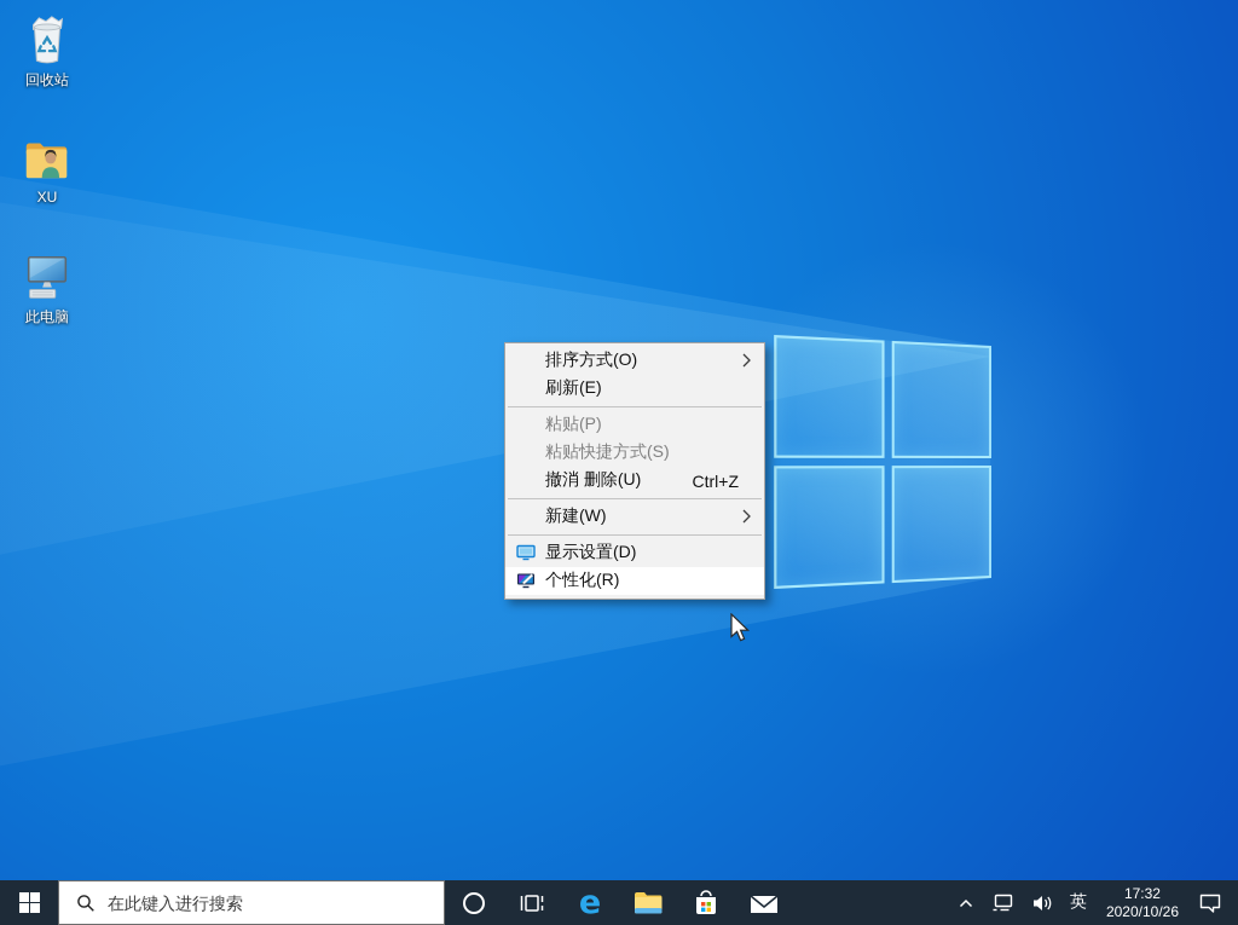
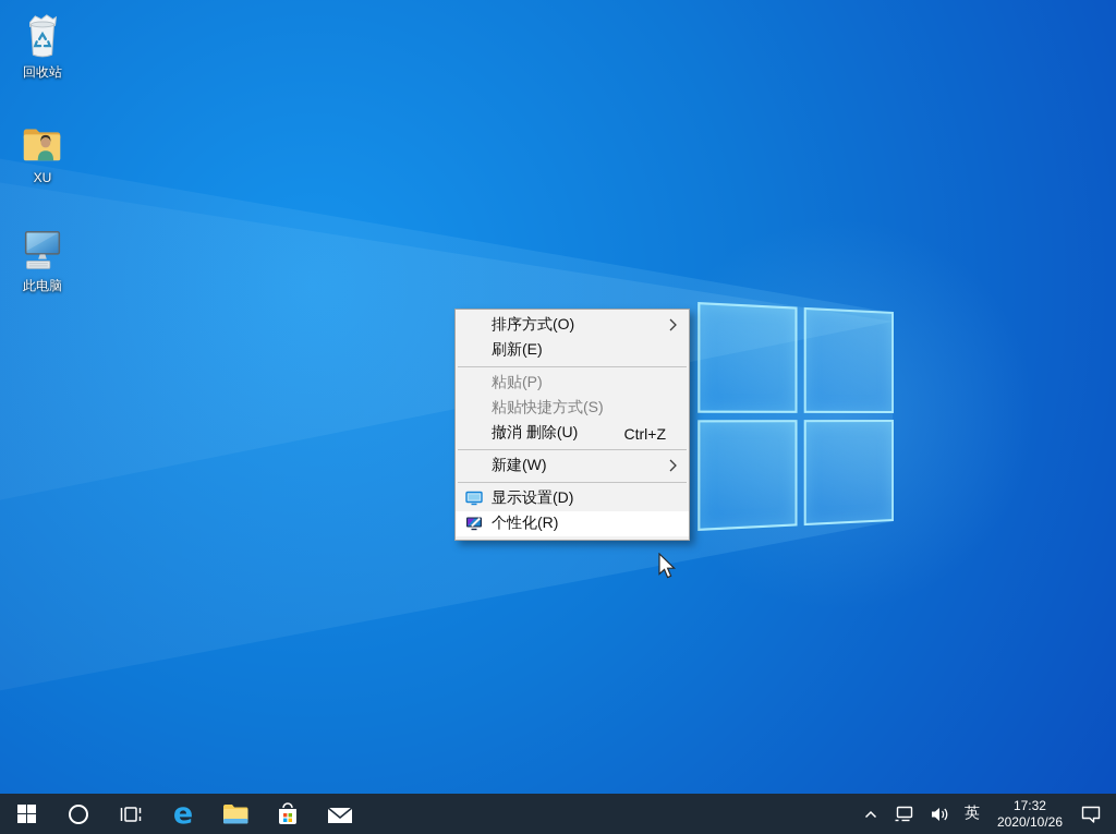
  回收站
  XU
  此电脑
  排序方式(O)
  刷新(E)
  粘贴(P)
  粘贴快捷方式(S)
  撤消 删除(U)
  Ctrl+Z
  新建(W)
  显示设置(D)
  个性化(R)
- 在此键入进行搜索
  e
  英
  17:32
  2020/10/26
